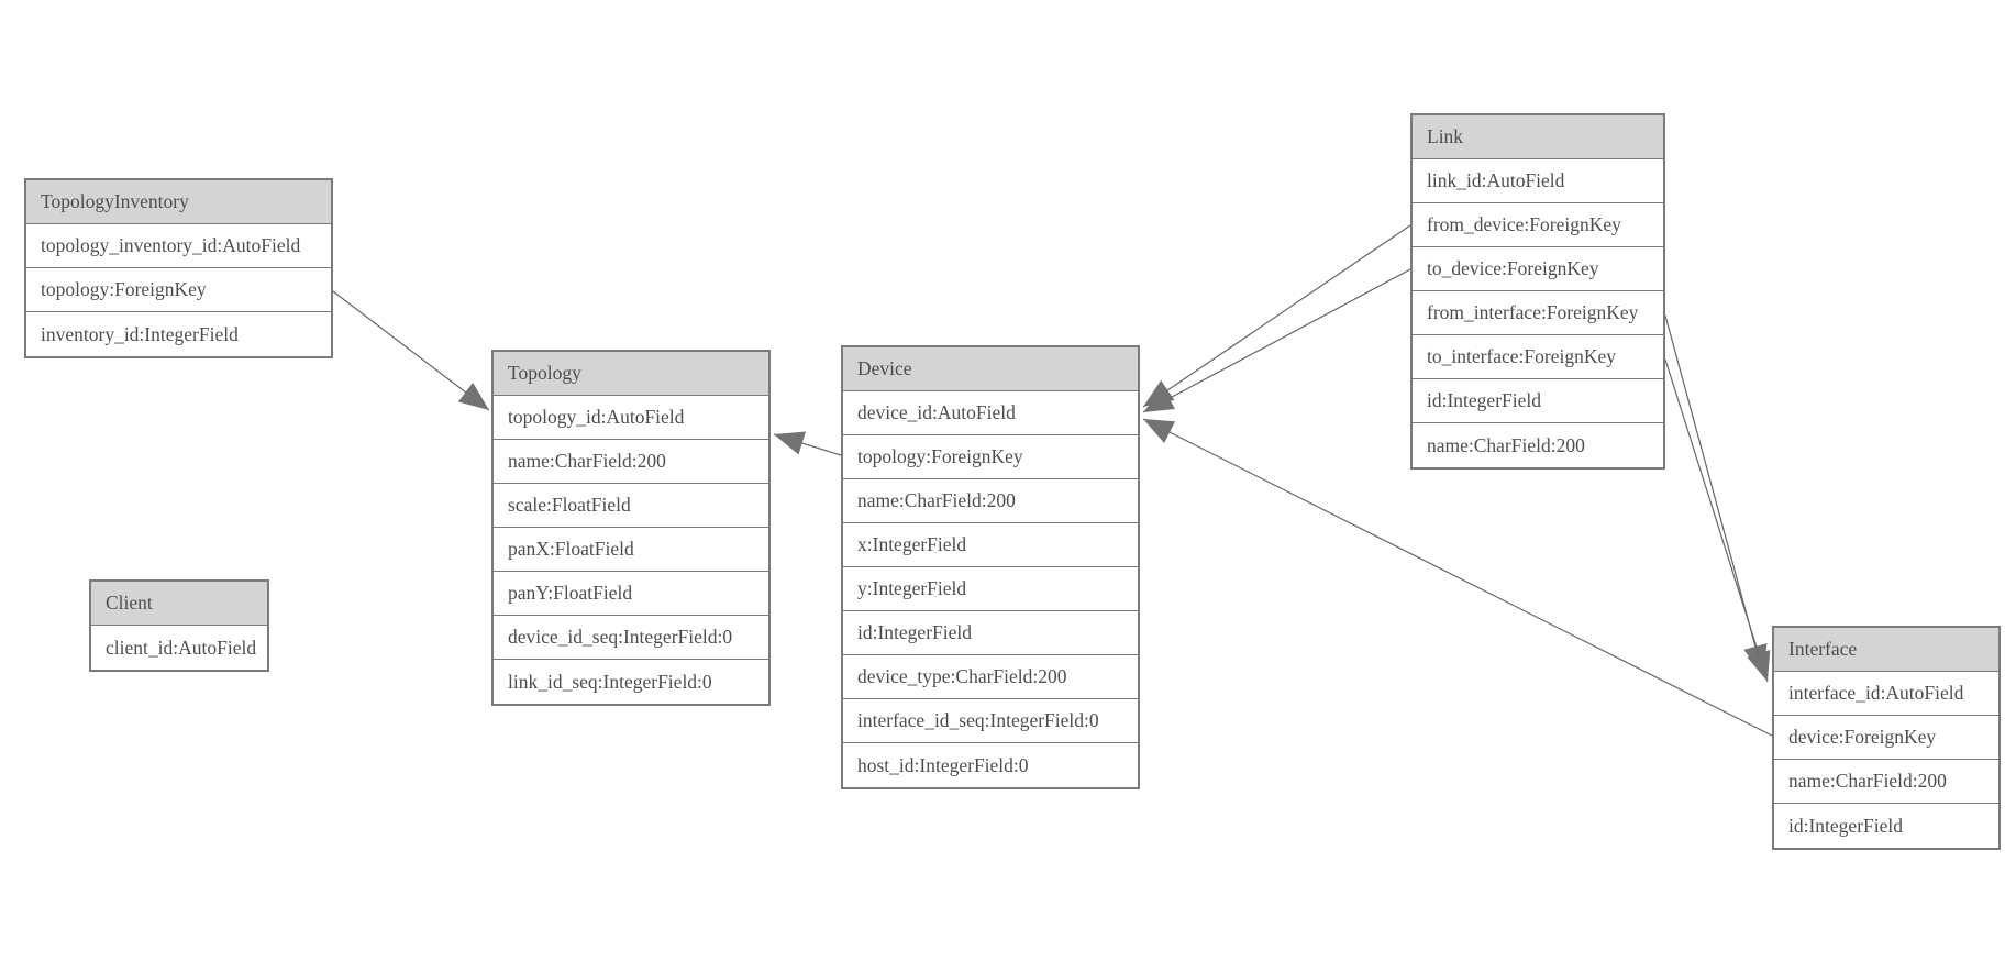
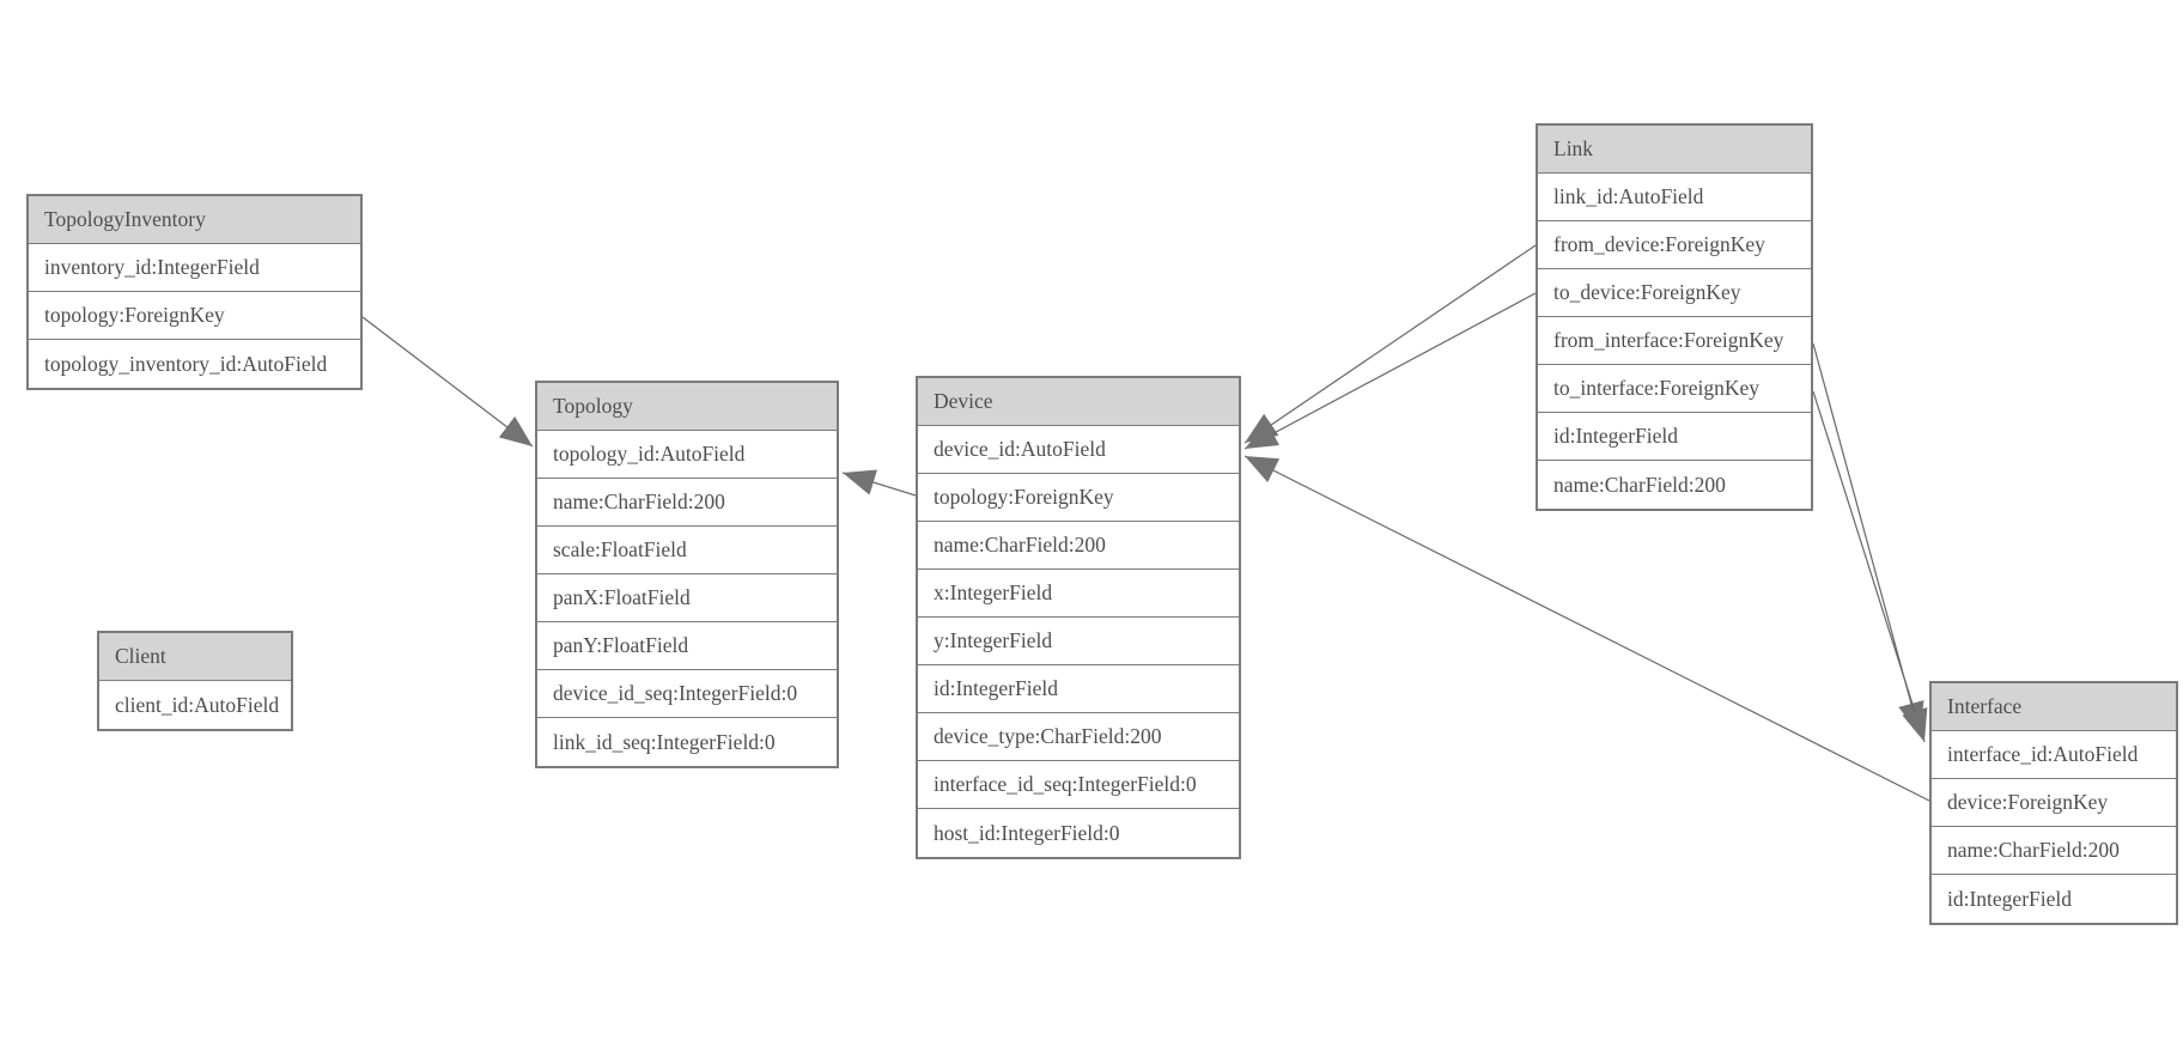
  TopologyInventory
- topology_inventory_id:AutoField
+ inventory_id:IntegerField
  topology:ForeignKey
- inventory_id:IntegerField
+ topology_inventory_id:AutoField
  Topology
  topology_id:AutoField
  name:CharField:200
  scale:FloatField
  panX:FloatField
  panY:FloatField
  device_id_seq:IntegerField:0
  link_id_seq:IntegerField:0
  Client
  client_id:AutoField
  Device
  device_id:AutoField
  topology:ForeignKey
  name:CharField:200
  x:IntegerField
  y:IntegerField
  id:IntegerField
  device_type:CharField:200
  interface_id_seq:IntegerField:0
  host_id:IntegerField:0
  Link
  link_id:AutoField
  from_device:ForeignKey
  to_device:ForeignKey
  from_interface:ForeignKey
  to_interface:ForeignKey
  id:IntegerField
  name:CharField:200
  Interface
  interface_id:AutoField
  device:ForeignKey
  name:CharField:200
  id:IntegerField
